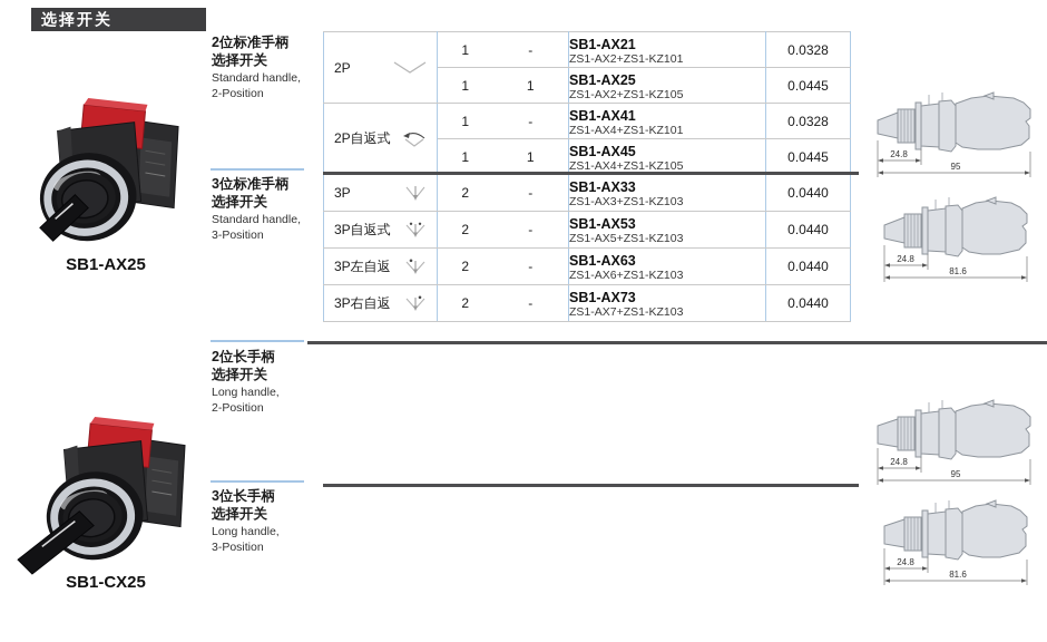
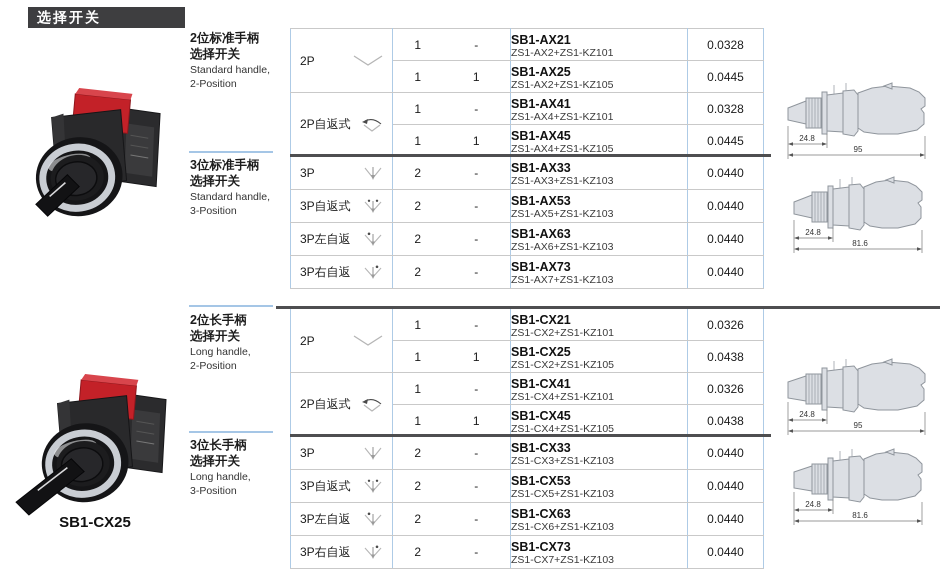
  选择开关
- SB1-AX25
  SB1-CX25
  2位标准手柄
  选择开关
  Standard handle,
  2-Position
  3位标准手柄
  选择开关
  Standard handle,
  3-Position
  2位长手柄
  选择开关
  Long handle,
  2-Position
  3位长手柄
  选择开关
  Long handle,
  3-Position
  2P	1	-	SB1-AX21 ZS1-AX2+ZS1-KZ101	0.0328
  1	1	SB1-AX25 ZS1-AX2+ZS1-KZ105	0.0445
  2P自返式	1	-	SB1-AX41 ZS1-AX4+ZS1-KZ101	0.0328
  1	1	SB1-AX45 ZS1-AX4+ZS1-KZ105	0.0445
  3P	2	-	SB1-AX33 ZS1-AX3+ZS1-KZ103	0.0440
  3P自返式	2	-	SB1-AX53 ZS1-AX5+ZS1-KZ103	0.0440
  3P左自返	2	-	SB1-AX63 ZS1-AX6+ZS1-KZ103	0.0440
  3P右自返	2	-	SB1-AX73 ZS1-AX7+ZS1-KZ103	0.0440
+ 2P	1	-	SB1-CX21 ZS1-CX2+ZS1-KZ101	0.0326
+ 1	1	SB1-CX25 ZS1-CX2+ZS1-KZ105	0.0438
+ 2P自返式	1	-	SB1-CX41 ZS1-CX4+ZS1-KZ101	0.0326
+ 1	1	SB1-CX45 ZS1-CX4+ZS1-KZ105	0.0438
+ 3P	2	-	SB1-CX33 ZS1-CX3+ZS1-KZ103	0.0440
+ 3P自返式	2	-	SB1-CX53 ZS1-CX5+ZS1-KZ103	0.0440
+ 3P左自返	2	-	SB1-CX63 ZS1-CX6+ZS1-KZ103	0.0440
+ 3P右自返	2	-	SB1-CX73 ZS1-CX7+ZS1-KZ103	0.0440
  24.8
  95
  24.8
  81.6
  24.8
  95
  24.8
  81.6
